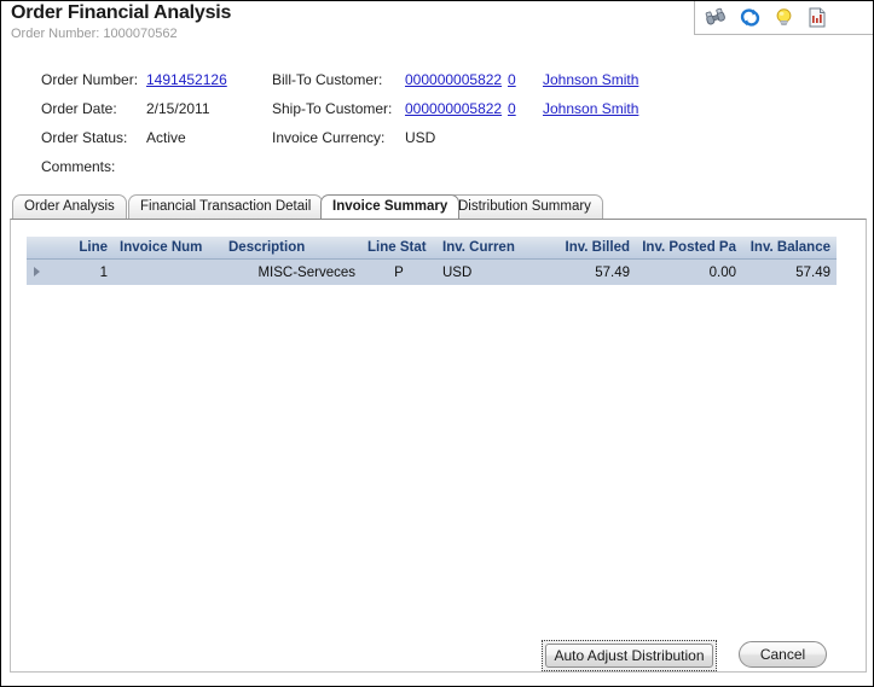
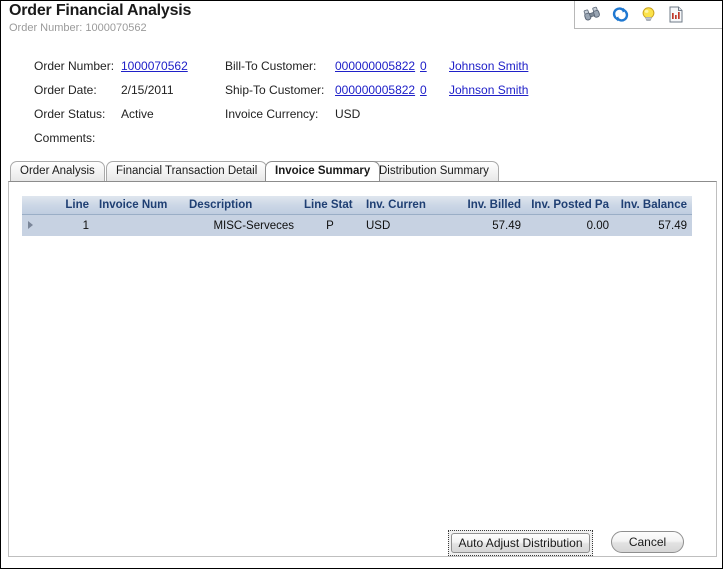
  Order Financial Analysis
  Order Number: 1000070562
  Order Number:
- 1491452126
+ 1000070562
  Bill-To Customer:
  000000005822
  0
  Johnson Smith
  Order Date:
  2/15/2011
  Ship-To Customer:
  000000005822
  0
  Johnson Smith
  Order Status:
  Active
  Invoice Currency:
  USD
  Comments:
  Order Analysis
  Financial Transaction Detail
  Invoice Summary
  Distribution Summary
  	Line	Invoice Num	Description	Line Stat	Inv. Curren	Inv. Billed	Inv. Posted Pa	Inv. Balance
  	1		MISC-Serveces	P	USD	57.49	0.00	57.49
  Auto Adjust Distribution
  Cancel
